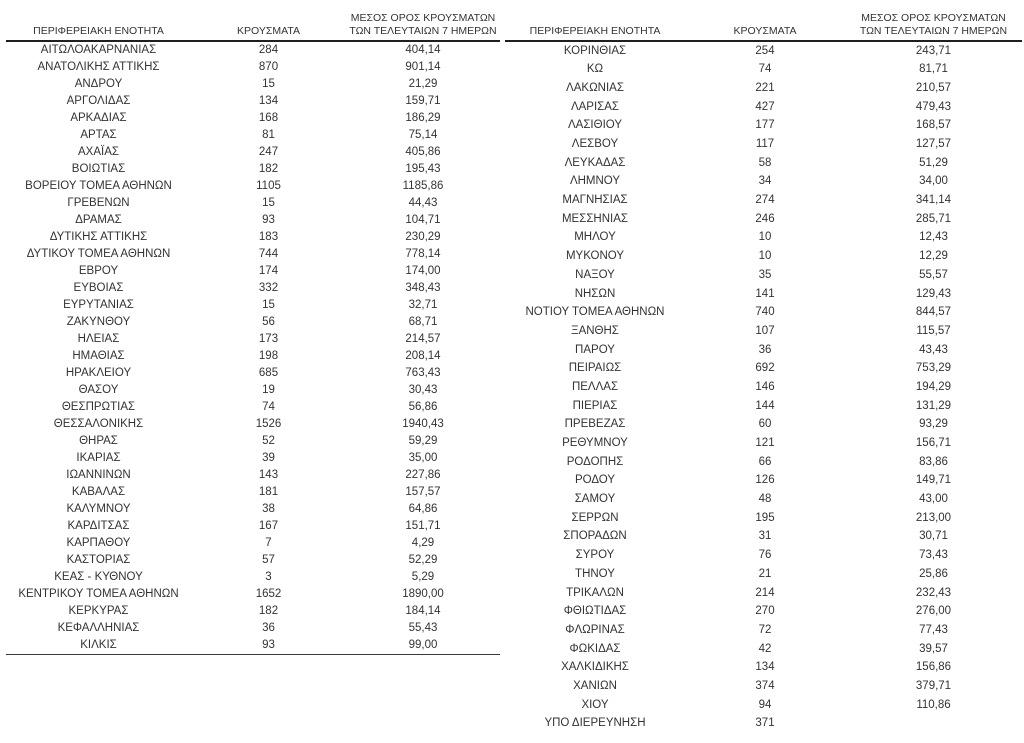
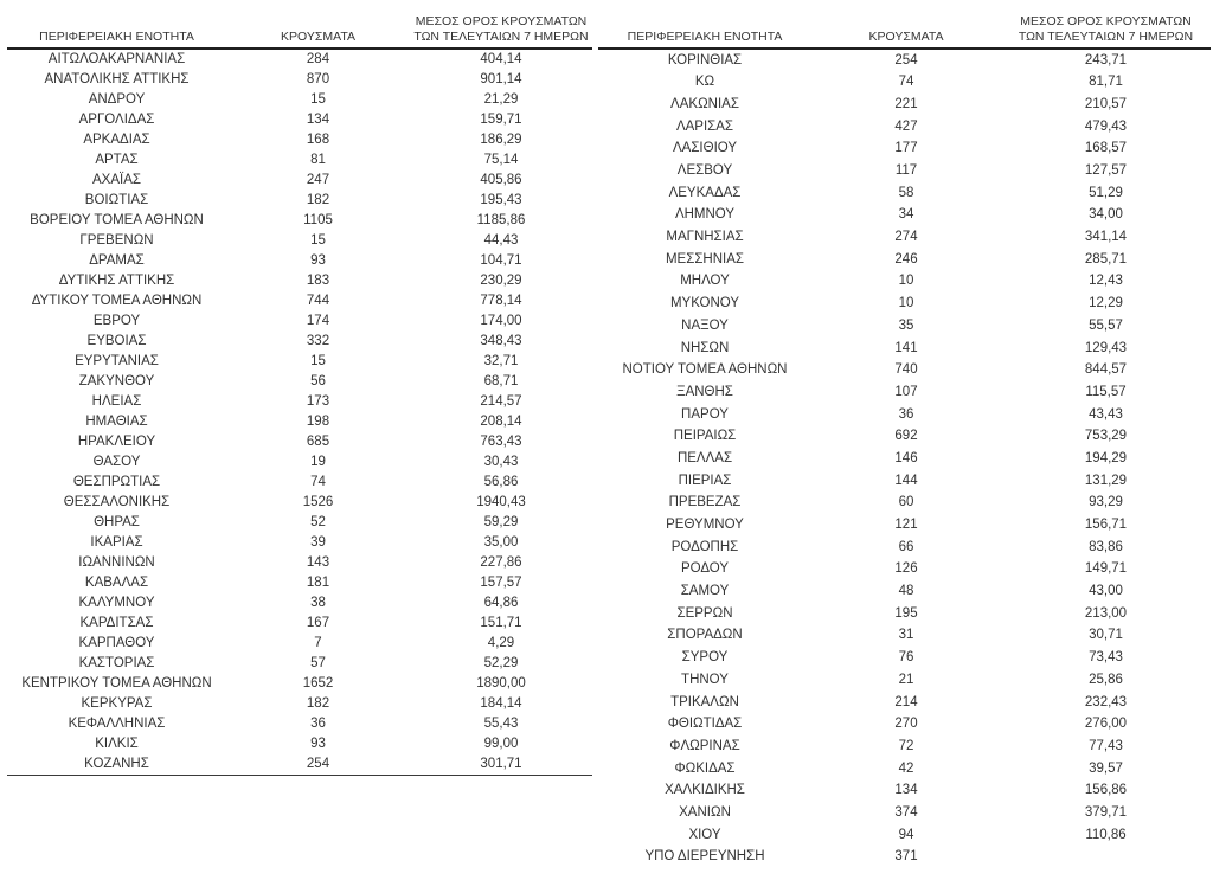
  ΠΕΡΙΦΕΡΕΙΑΚΗ ΕΝΟΤΗΤΑ	ΚΡΟΥΣΜΑΤΑ	ΜΕΣΟΣ ΟΡΟΣ ΚΡΟΥΣΜΑΤΩΝ ΤΩΝ ΤΕΛΕΥΤΑΙΩΝ 7 ΗΜΕΡΩΝ
  ΑΙΤΩΛΟΑΚΑΡΝΑΝΙΑΣ	284	404,14
  ΑΝΑΤΟΛΙΚΗΣ ΑΤΤΙΚΗΣ	870	901,14
  ΑΝΔΡΟΥ	15	21,29
  ΑΡΓΟΛΙΔΑΣ	134	159,71
  ΑΡΚΑΔΙΑΣ	168	186,29
  ΑΡΤΑΣ	81	75,14
  ΑΧΑΪΑΣ	247	405,86
  ΒΟΙΩΤΙΑΣ	182	195,43
  ΒΟΡΕΙΟΥ ΤΟΜΕΑ ΑΘΗΝΩΝ	1105	1185,86
  ΓΡΕΒΕΝΩΝ	15	44,43
  ΔΡΑΜΑΣ	93	104,71
  ΔΥΤΙΚΗΣ ΑΤΤΙΚΗΣ	183	230,29
  ΔΥΤΙΚΟΥ ΤΟΜΕΑ ΑΘΗΝΩΝ	744	778,14
  ΕΒΡΟΥ	174	174,00
  ΕΥΒΟΙΑΣ	332	348,43
  ΕΥΡΥΤΑΝΙΑΣ	15	32,71
  ΖΑΚΥΝΘΟΥ	56	68,71
  ΗΛΕΙΑΣ	173	214,57
  ΗΜΑΘΙΑΣ	198	208,14
  ΗΡΑΚΛΕΙΟΥ	685	763,43
  ΘΑΣΟΥ	19	30,43
  ΘΕΣΠΡΩΤΙΑΣ	74	56,86
  ΘΕΣΣΑΛΟΝΙΚΗΣ	1526	1940,43
  ΘΗΡΑΣ	52	59,29
  ΙΚΑΡΙΑΣ	39	35,00
  ΙΩΑΝΝΙΝΩΝ	143	227,86
  ΚΑΒΑΛΑΣ	181	157,57
  ΚΑΛΥΜΝΟΥ	38	64,86
  ΚΑΡΔΙΤΣΑΣ	167	151,71
  ΚΑΡΠΑΘΟΥ	7	4,29
  ΚΑΣΤΟΡΙΑΣ	57	52,29
- ΚΕΑΣ - ΚΥΘΝΟΥ	3	5,29
  ΚΕΝΤΡΙΚΟΥ ΤΟΜΕΑ ΑΘΗΝΩΝ	1652	1890,00
  ΚΕΡΚΥΡΑΣ	182	184,14
  ΚΕΦΑΛΛΗΝΙΑΣ	36	55,43
  ΚΙΛΚΙΣ	93	99,00
+ ΚΟΖΑΝΗΣ	254	301,71
  ΠΕΡΙΦΕΡΕΙΑΚΗ ΕΝΟΤΗΤΑ	ΚΡΟΥΣΜΑΤΑ	ΜΕΣΟΣ ΟΡΟΣ ΚΡΟΥΣΜΑΤΩΝ ΤΩΝ ΤΕΛΕΥΤΑΙΩΝ 7 ΗΜΕΡΩΝ
  ΚΟΡΙΝΘΙΑΣ	254	243,71
  ΚΩ	74	81,71
  ΛΑΚΩΝΙΑΣ	221	210,57
  ΛΑΡΙΣΑΣ	427	479,43
  ΛΑΣΙΘΙΟΥ	177	168,57
  ΛΕΣΒΟΥ	117	127,57
  ΛΕΥΚΑΔΑΣ	58	51,29
  ΛΗΜΝΟΥ	34	34,00
  ΜΑΓΝΗΣΙΑΣ	274	341,14
  ΜΕΣΣΗΝΙΑΣ	246	285,71
  ΜΗΛΟΥ	10	12,43
  ΜΥΚΟΝΟΥ	10	12,29
  ΝΑΞΟΥ	35	55,57
  ΝΗΣΩΝ	141	129,43
  ΝΟΤΙΟΥ ΤΟΜΕΑ ΑΘΗΝΩΝ	740	844,57
  ΞΑΝΘΗΣ	107	115,57
  ΠΑΡΟΥ	36	43,43
  ΠΕΙΡΑΙΩΣ	692	753,29
  ΠΕΛΛΑΣ	146	194,29
  ΠΙΕΡΙΑΣ	144	131,29
  ΠΡΕΒΕΖΑΣ	60	93,29
  ΡΕΘΥΜΝΟΥ	121	156,71
  ΡΟΔΟΠΗΣ	66	83,86
  ΡΟΔΟΥ	126	149,71
  ΣΑΜΟΥ	48	43,00
  ΣΕΡΡΩΝ	195	213,00
  ΣΠΟΡΑΔΩΝ	31	30,71
  ΣΥΡΟΥ	76	73,43
  ΤΗΝΟΥ	21	25,86
  ΤΡΙΚΑΛΩΝ	214	232,43
  ΦΘΙΩΤΙΔΑΣ	270	276,00
  ΦΛΩΡΙΝΑΣ	72	77,43
  ΦΩΚΙΔΑΣ	42	39,57
  ΧΑΛΚΙΔΙΚΗΣ	134	156,86
  ΧΑΝΙΩΝ	374	379,71
  ΧΙΟΥ	94	110,86
  ΥΠΟ ΔΙΕΡΕΥΝΗΣΗ	371
